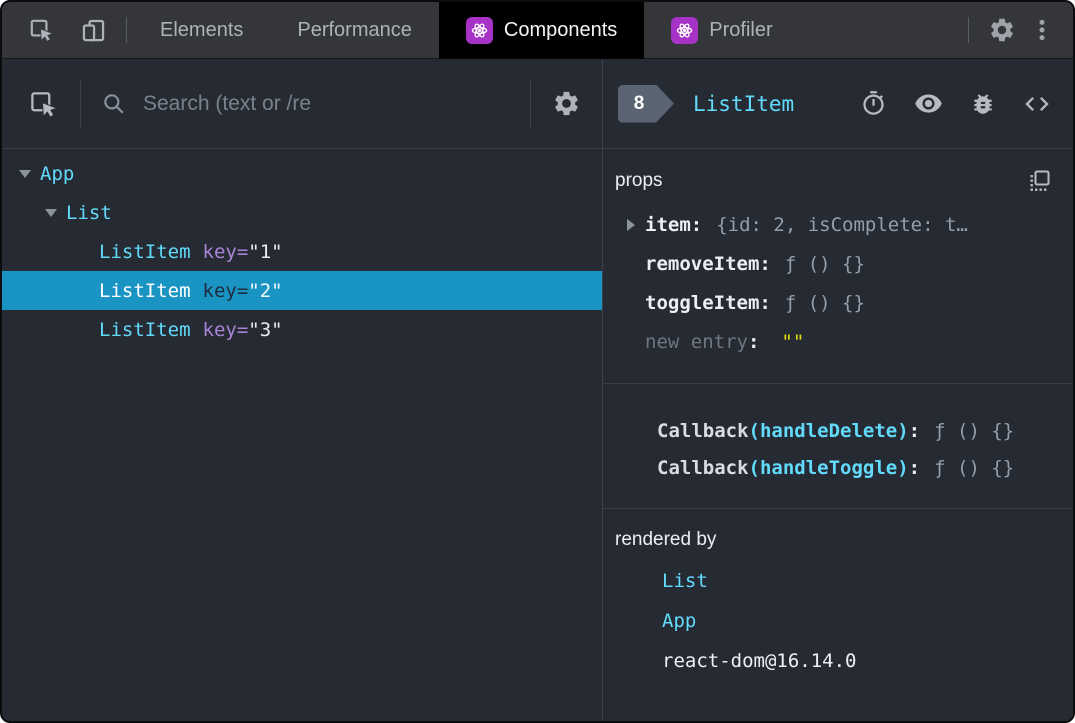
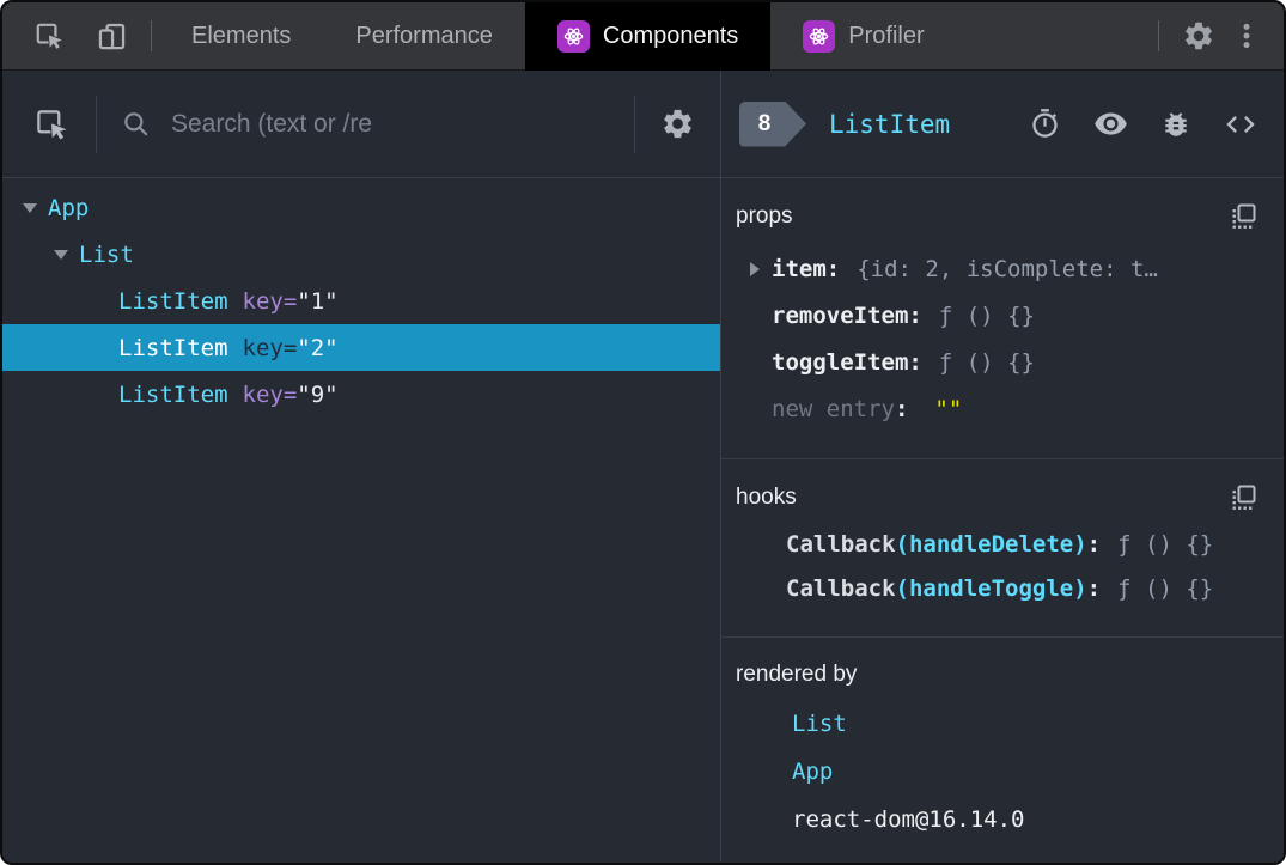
  Elements
  Performance
  Components
  Profiler
  Search (text or /re
  App
  List
  ListItem
  key=
  "1"
  ListItem
  key=
  "2"
  ListItem
  key=
- "3"
+ "9"
  8
  ListItem
  props
  item
  :
  {id: 2, isComplete: t…
  removeItem
  :
  ƒ () {}
  toggleItem
  :
  ƒ () {}
  new entry
  :
  ""
+ hooks
  Callback
  (handleDelete)
  :
  ƒ () {}
  Callback
  (handleToggle)
  :
  ƒ () {}
  rendered by
  List
  App
  react-dom@16.14.0
